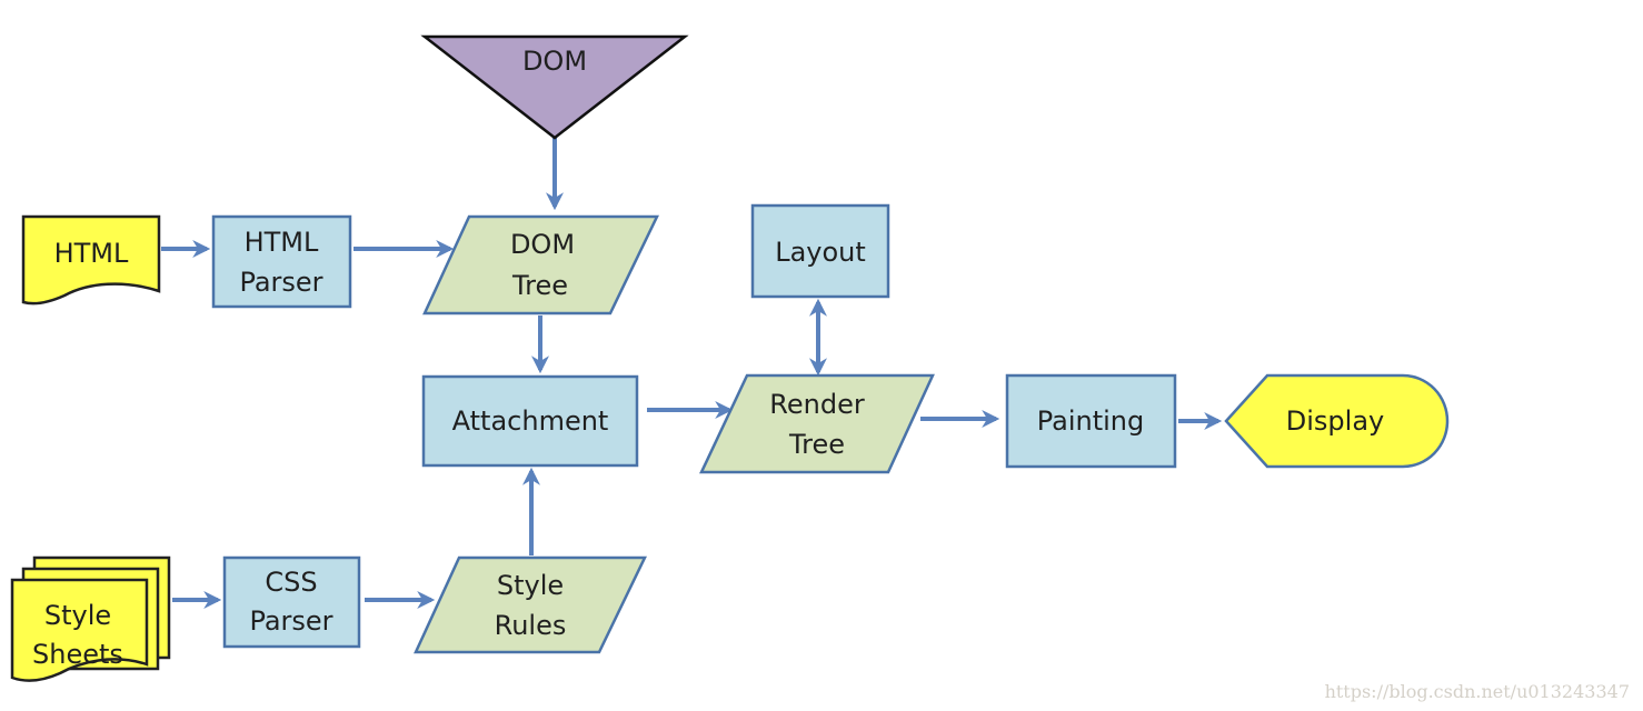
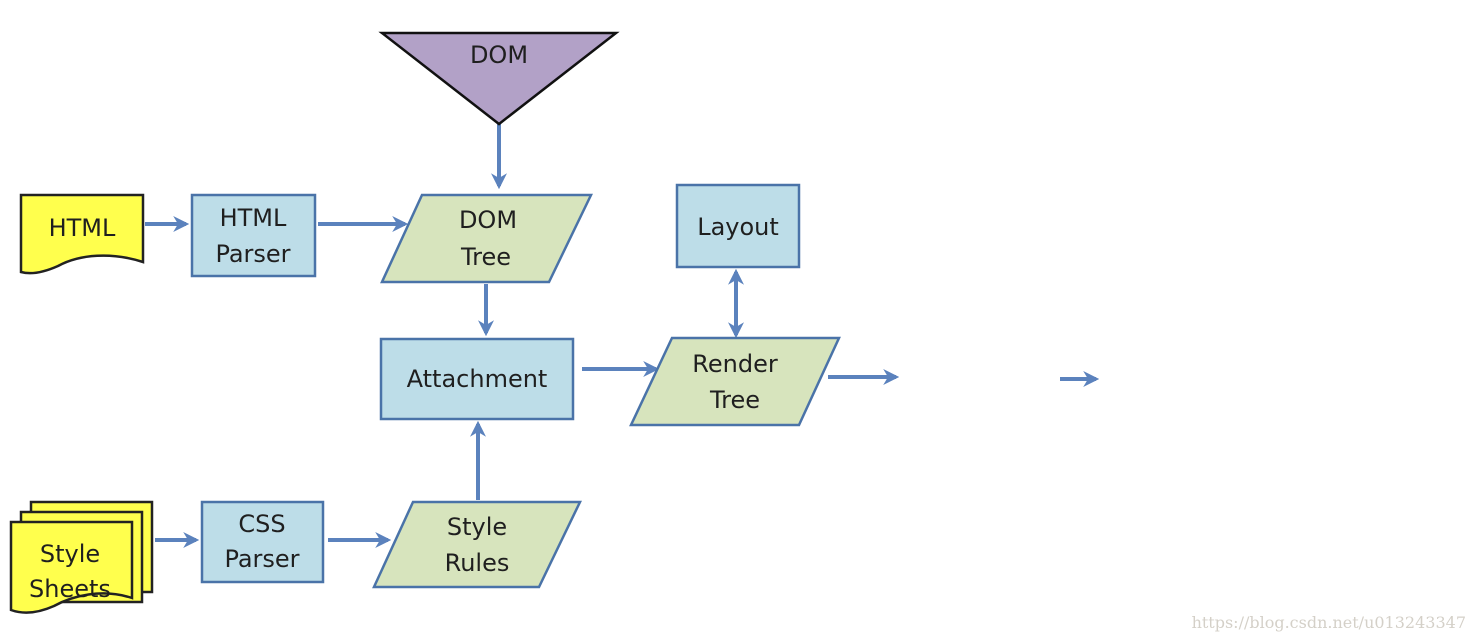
  DOM
  HTML
  HTML
  Parser
  DOM
  Tree
  Layout
  Attachment
  Render
  Tree
- Painting
- Display
  Style
  Sheets
  CSS
  Parser
  Style
  Rules
  https://blog.csdn.net/u013243347
